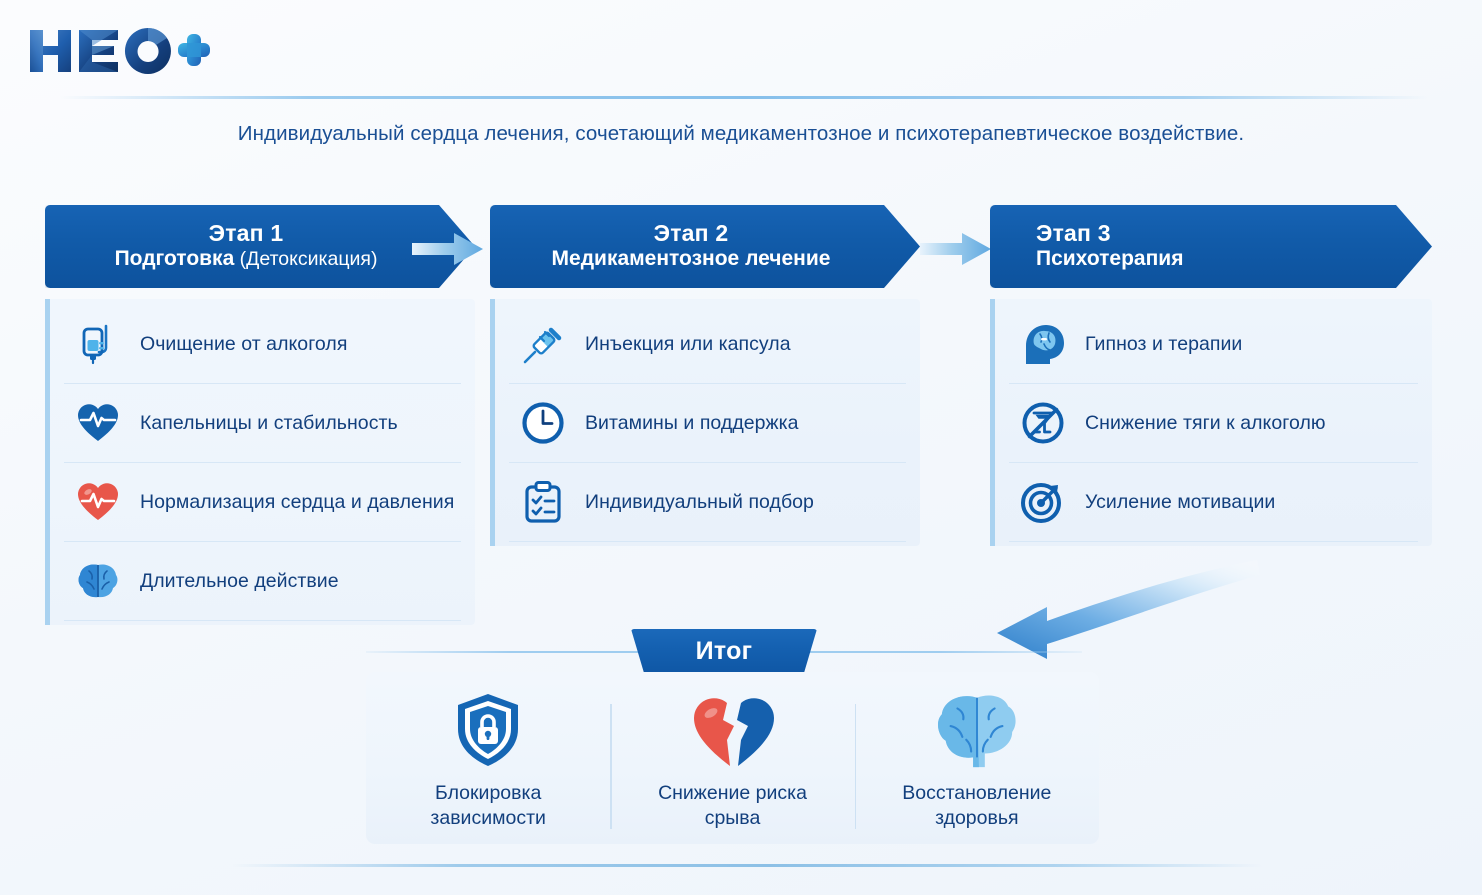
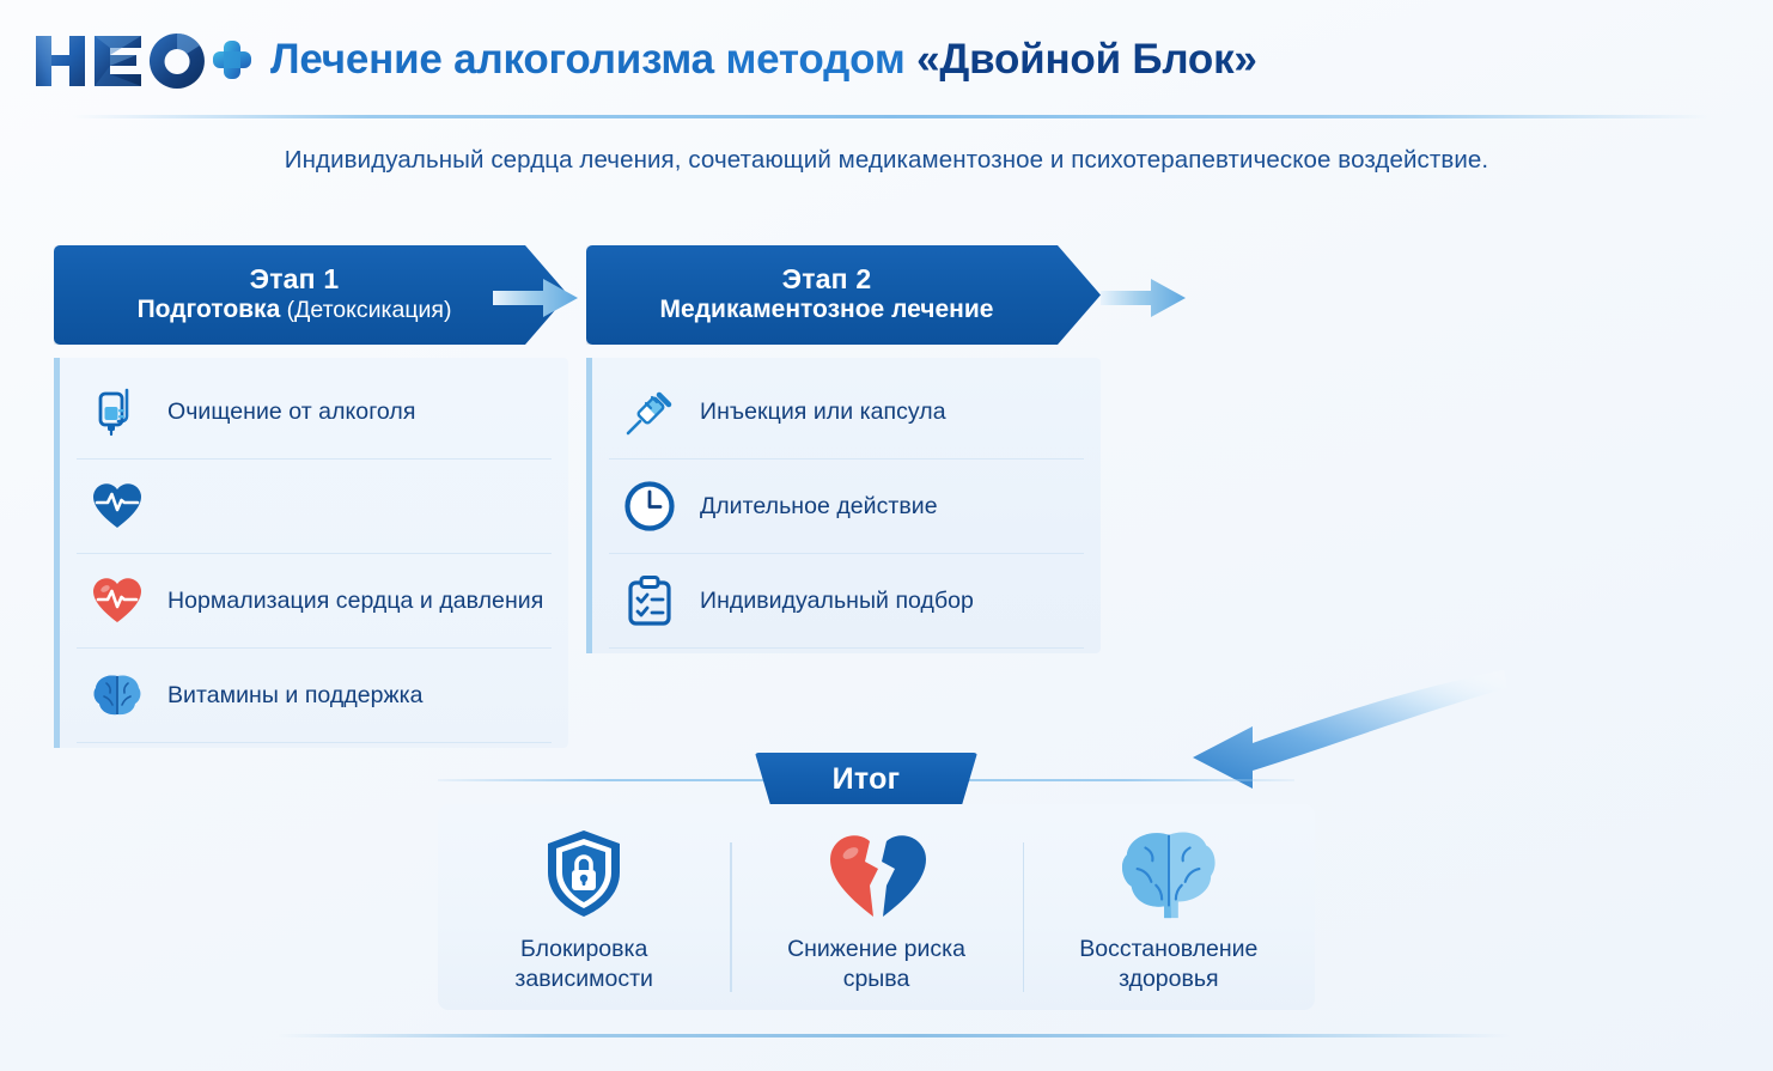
+ Лечение алкоголизма методом «Двойной Блок»
  Индивидуальный сердца лечения, сочетающий медикаментозное и психотерапевтическое воздействие.
  Этап 1
  Подготовка (Детоксикация)
  Очищение от алкоголя
- Капельницы и стабильность
  Нормализация сердца и давления
- Длительное действие
+ Витамины и поддержка
  Этап 2
  Медикаментозное лечение
  Инъекция или капсула
- Витамины и поддержка
+ Длительное действие
  Индивидуальный подбор
- Этап 3
- Психотерапия
- Гипноз и терапии
- Снижение тяги к алкоголю
- Усиление мотивации
  Итог
  Блокировка
  зависимости
  Снижение риска
  срыва
  Восстановление
  здоровья
